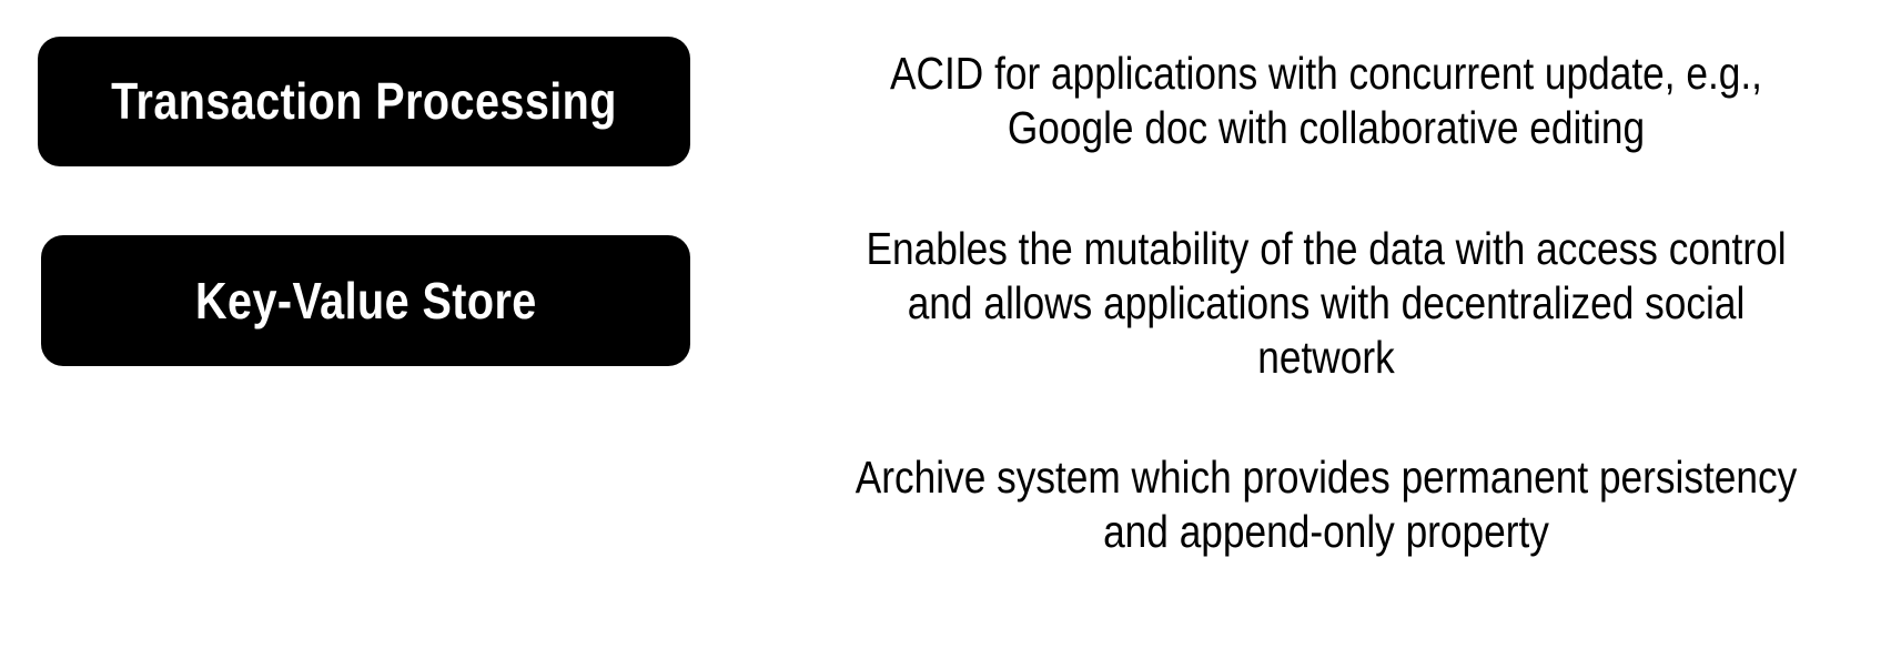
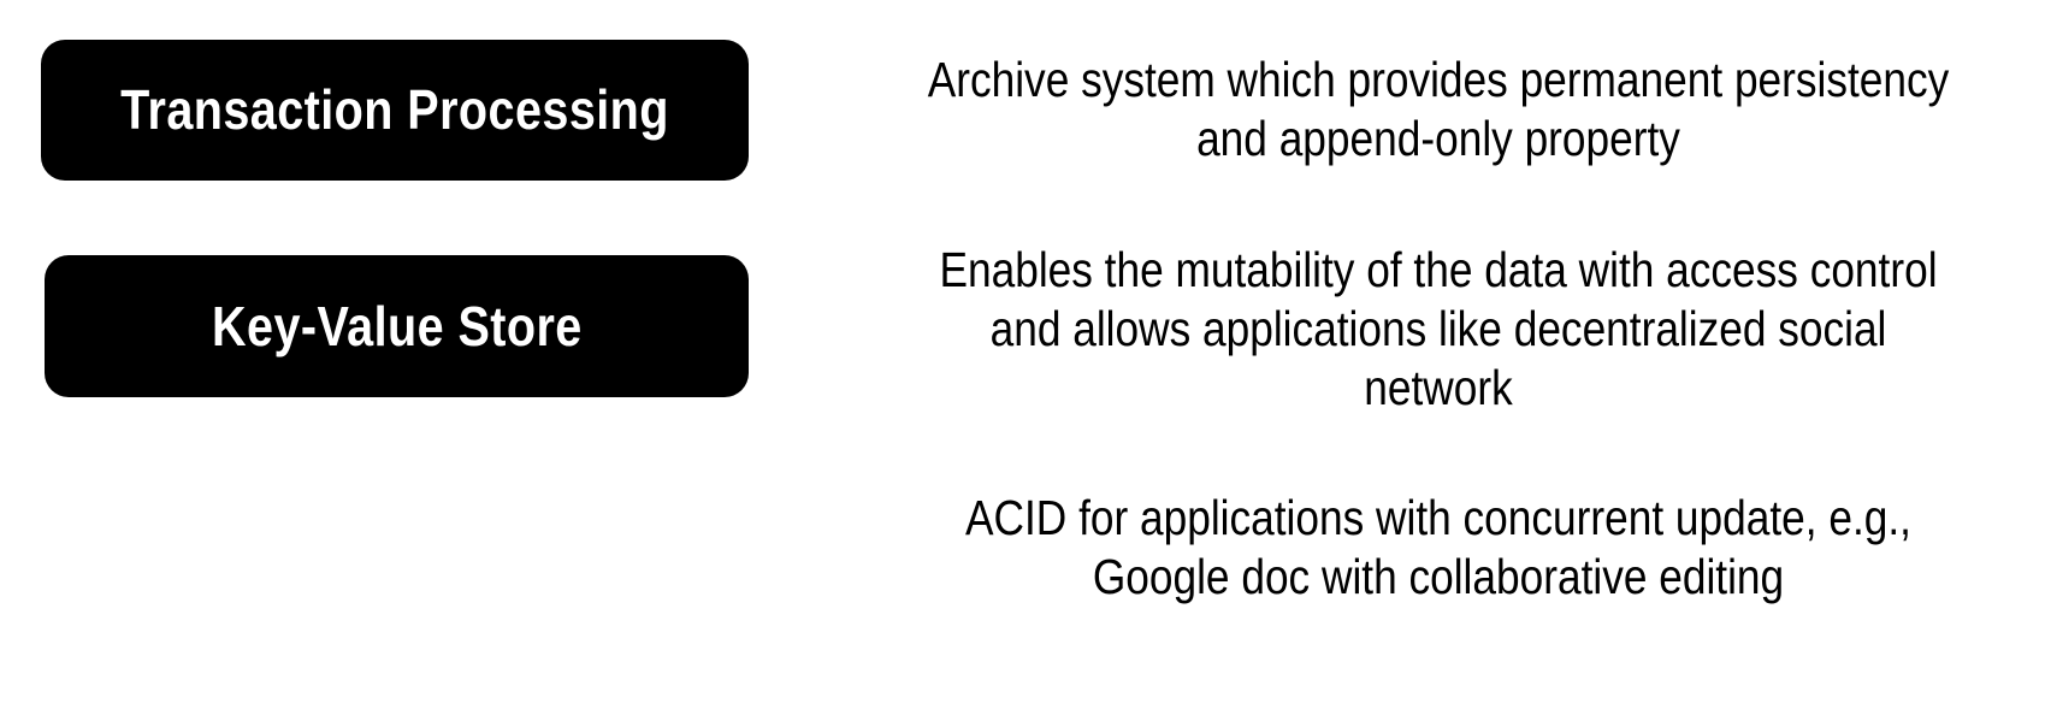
  Transaction Processing
- ACID for applications with concurrent update, e.g., Google doc with collaborative editing
+ Archive system which provides permanent persistency and append-only property
  Key-Value Store
- Enables the mutability of the data with access control and allows applications with decentralized social network
+ Enables the mutability of the data with access control and allows applications like decentralized social network
- Archive system which provides permanent persistency and append-only property
+ ACID for applications with concurrent update, e.g., Google doc with collaborative editing
